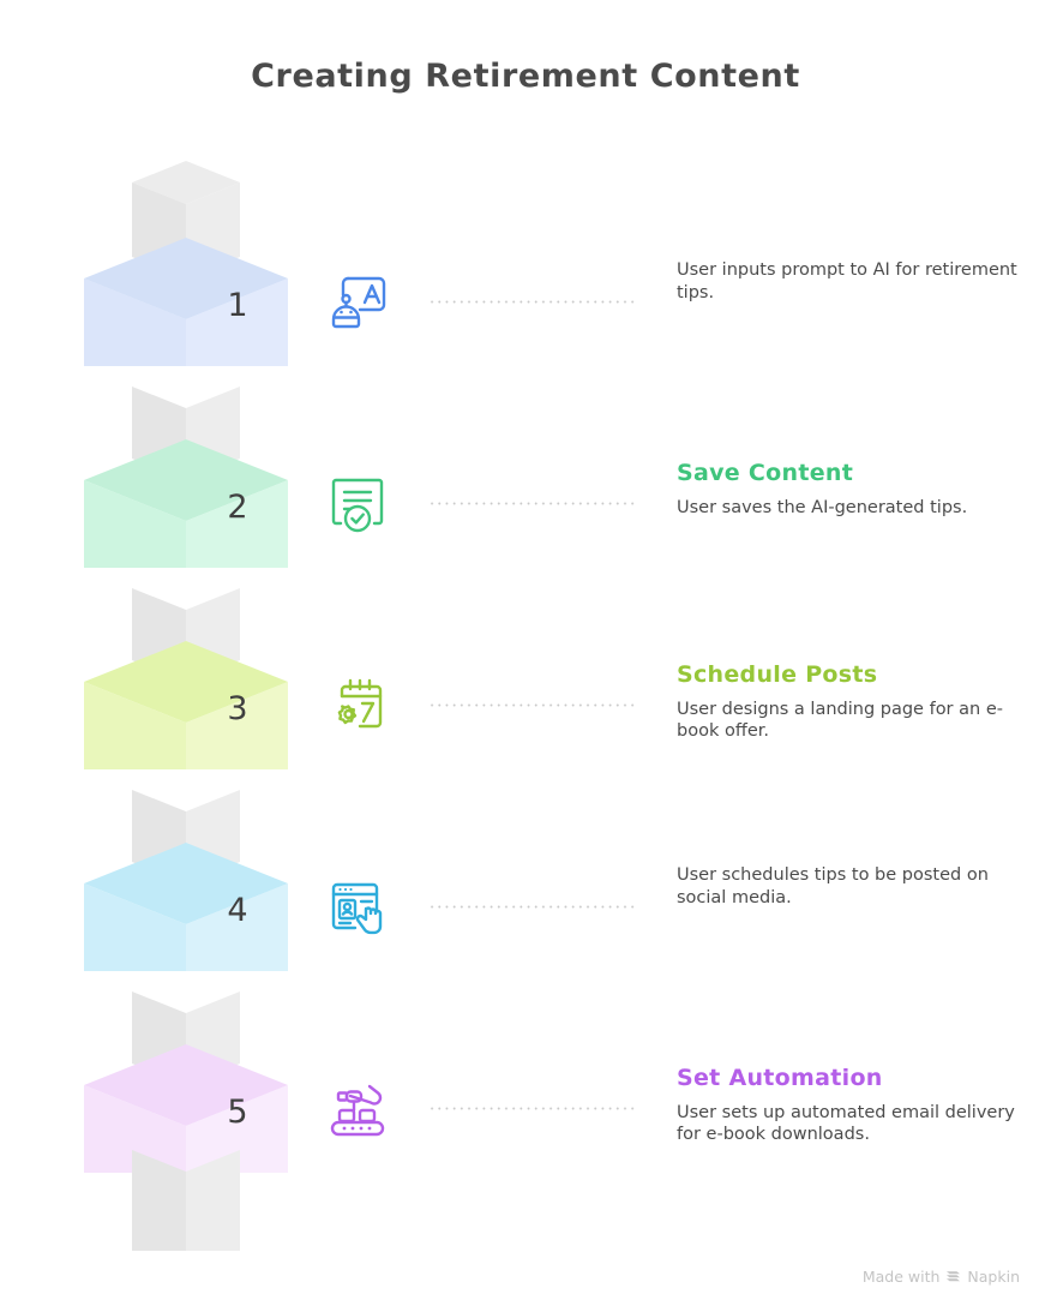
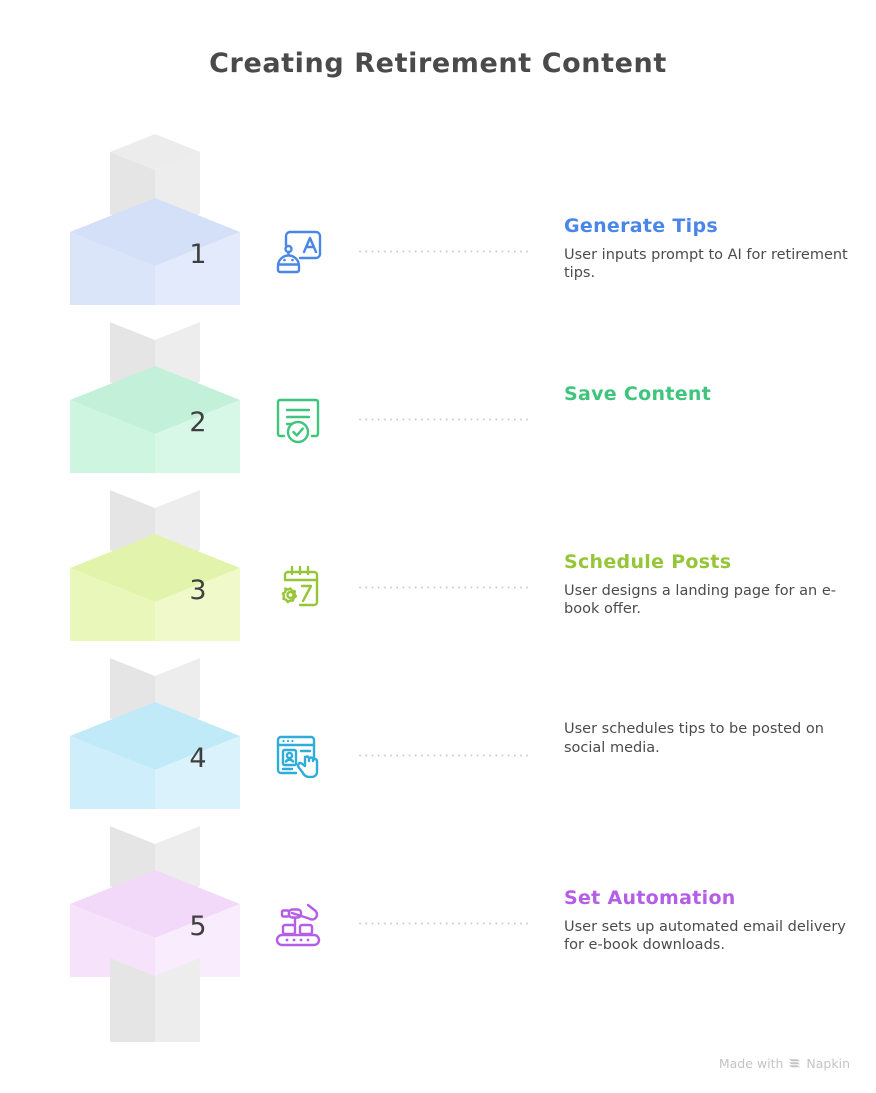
  Creating Retirement Content
  1
  2
  3
  4
  5
+ Generate Tips
  User inputs prompt to AI for retirement tips.
  Save Content
- User saves the AI-generated tips.
  Schedule Posts
  User designs a landing page for an e-book offer.
  User schedules tips to be posted on social media.
  Set Automation
  User sets up automated email delivery for e-book downloads.
  Made with
  Napkin
